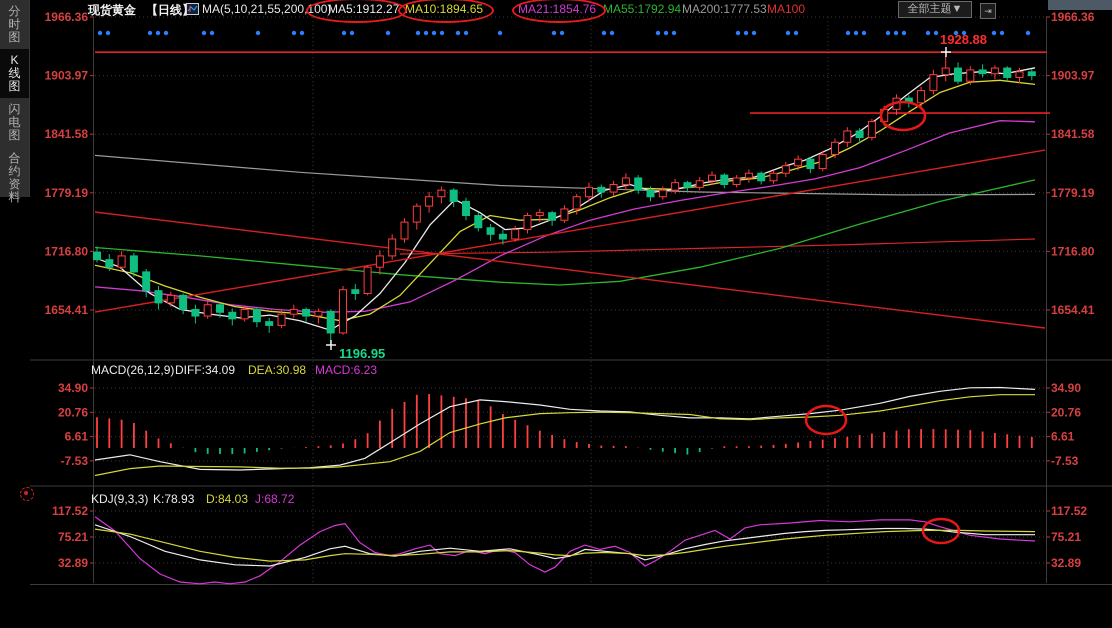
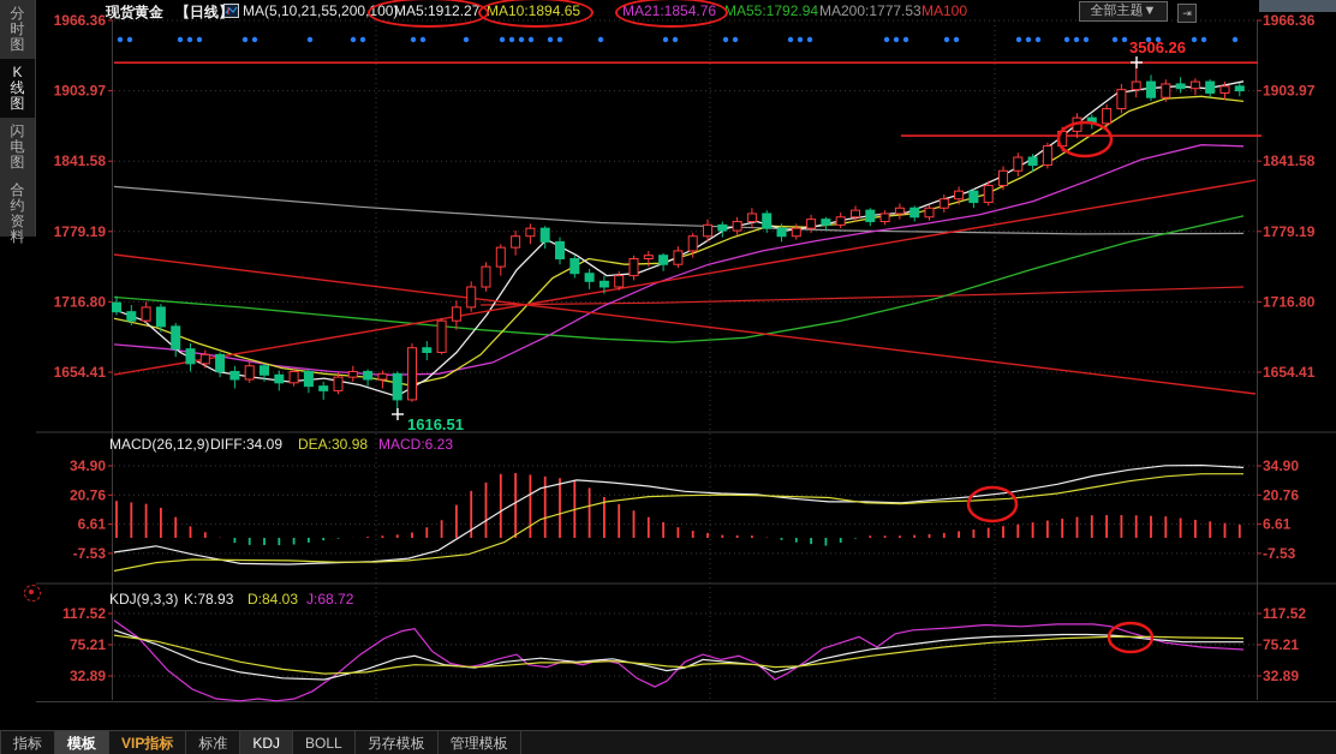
  1966.36
  1966.36
  1903.97
  1903.97
  1841.58
  1841.58
  1779.19
  1779.19
  1716.80
  1716.80
  1654.41
  1654.41
  34.90
  34.90
  20.76
  20.76
  6.61
  6.61
  -7.53
  -7.53
  117.52
  117.52
  75.21
  75.21
  32.89
  32.89
- 1928.88
+ 3506.26
- 1196.95
+ 1616.51
  分
  时
  图
  K
  线
  图
  闪
  电
  图
  合
  约
  资
  料
  现货黄金
  【日线
  MA(5,10,21,55,200,100)
  MA5:1912.27
  MA10:1894.65
  MA21:1854.76
  MA55:1792.94
  MA200:1777.53
  MA100
  全部主题▼
  ⇥
  MACD(26,12,9)
  DIFF:34.09
  DEA:30.98
  MACD:6.23
  KDJ(9,3,3)
  K:78.93
  D:84.03
  J:68.72
+ 指标
+ 模板
+ VIP指标
+ 标准
+ KDJ
+ BOLL
+ 另存模板
+ 管理模板
